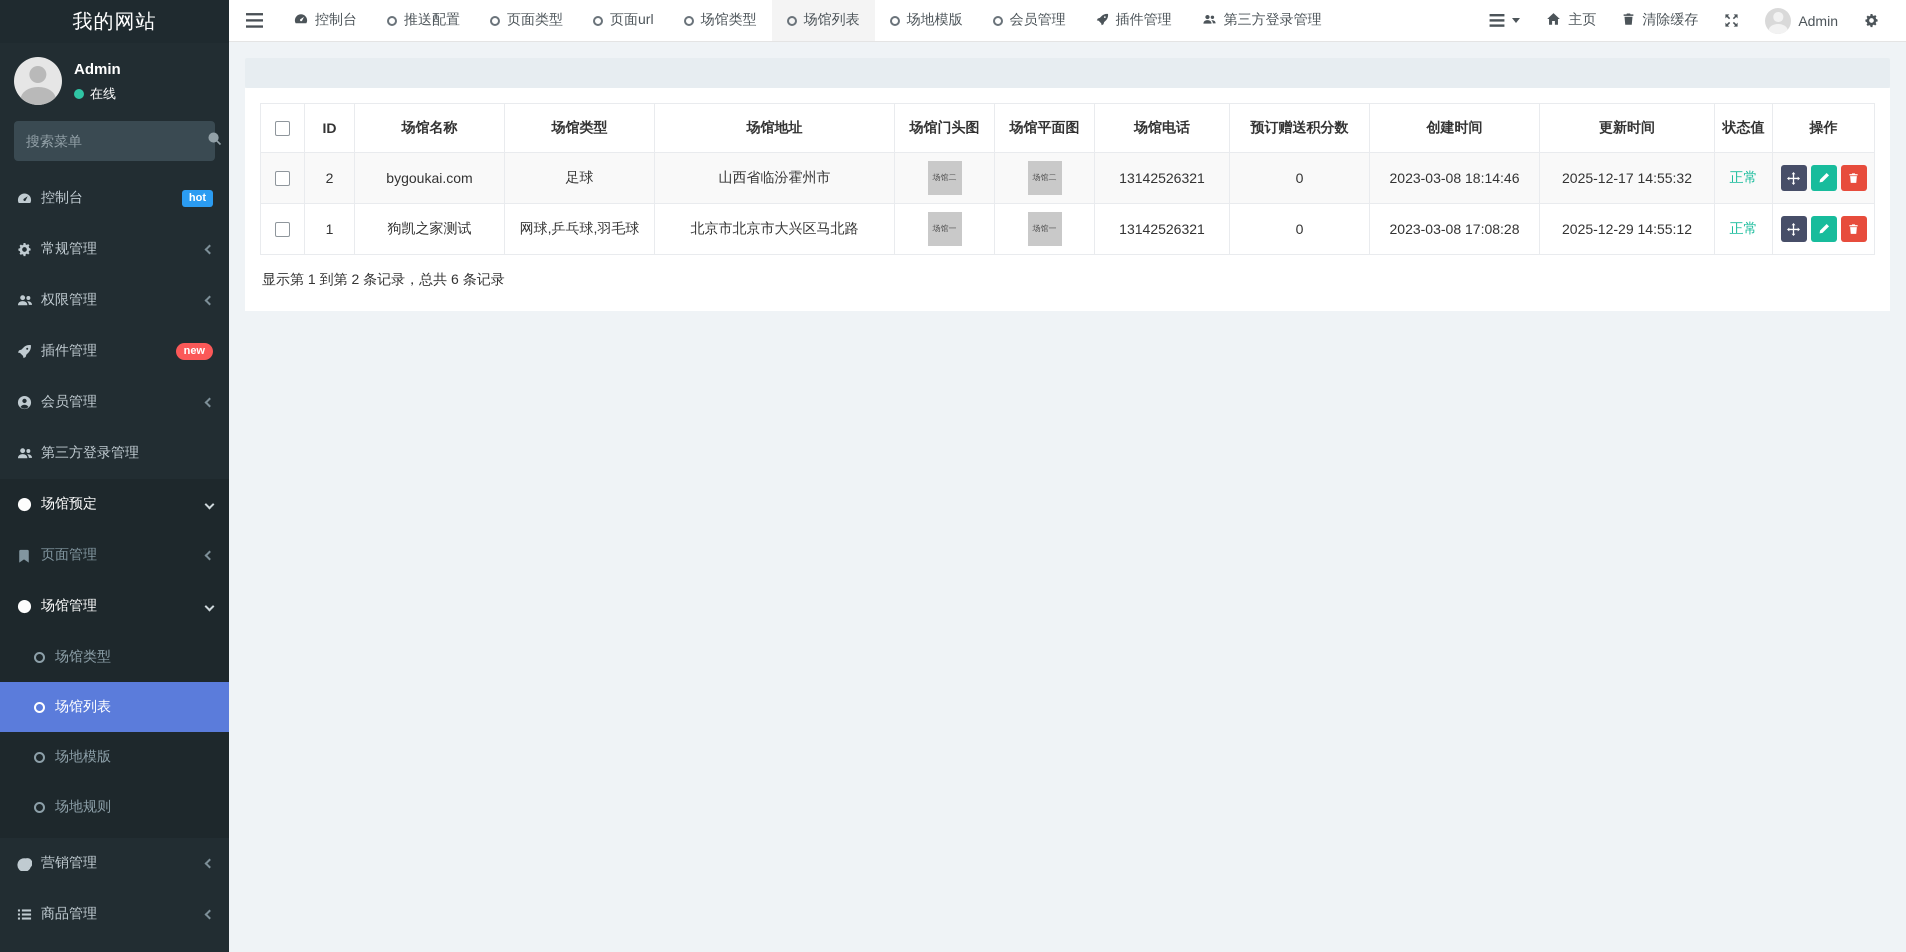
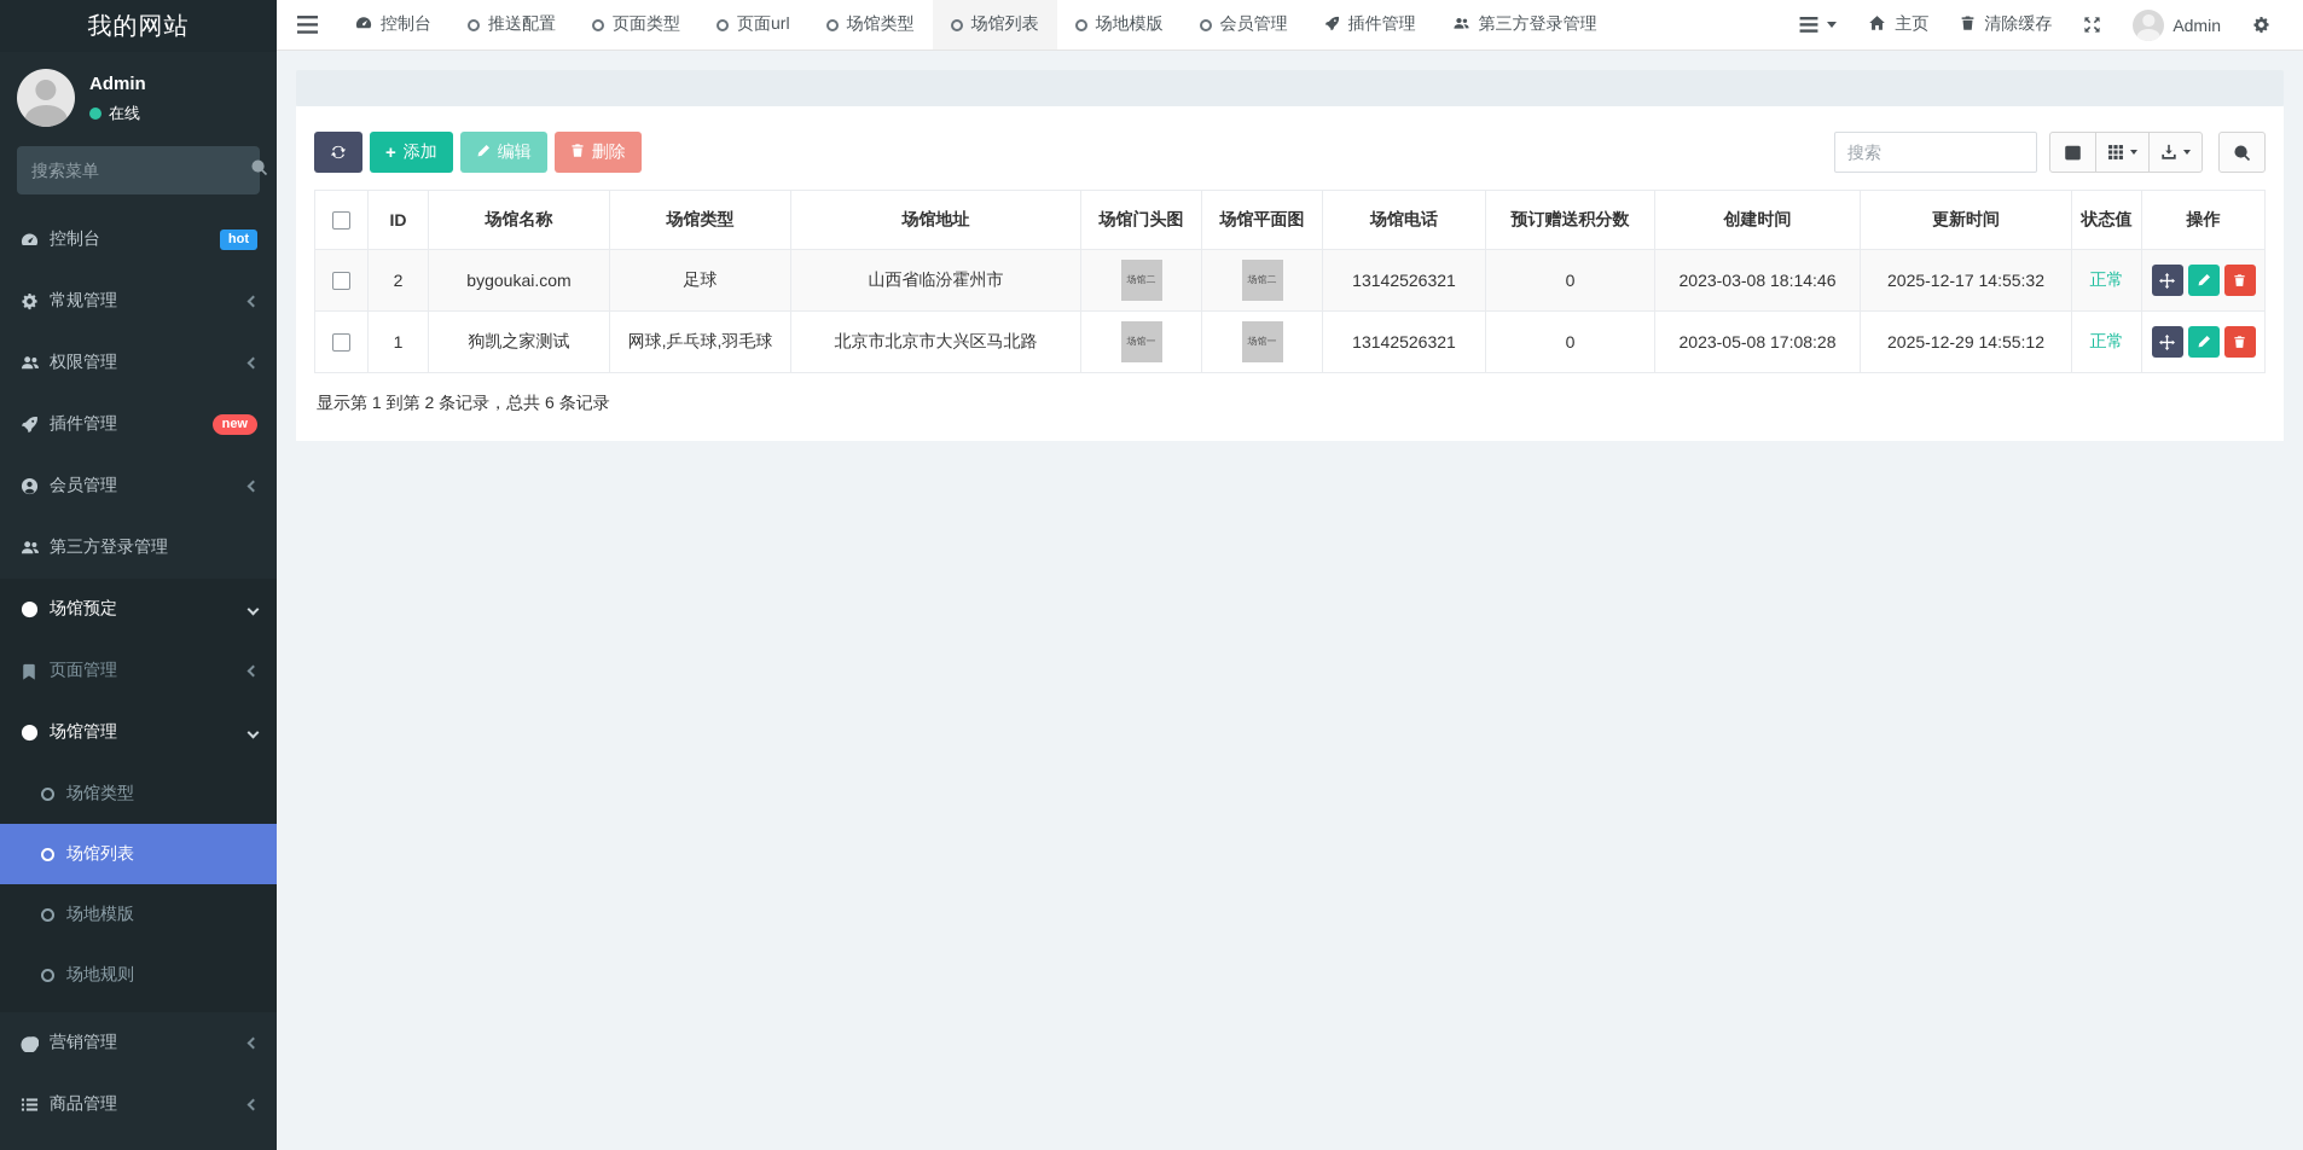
  我的网站
  Admin
  在线
  搜索菜单
  控制台
  hot
  常规管理
  权限管理
  插件管理
  new
  会员管理
  第三方登录管理
  场馆预定
  页面管理
  场馆管理
  场馆类型
  场馆列表
  场地模版
  场地规则
  营销管理
  商品管理
  控制台
  推送配置
  页面类型
  页面url
  场馆类型
  场馆列表
  场地模版
  会员管理
  插件管理
  第三方登录管理
  主页
  清除缓存
  Admin
+ +
+ 添加
+ 编辑
+ 删除
+ 搜索
  	ID	场馆名称	场馆类型	场馆地址	场馆门头图	场馆平面图	场馆电话	预订赠送积分数	创建时间	更新时间	状态值	操作
  	2	bygoukai.com	足球	山西省临汾霍州市	场馆二	场馆二	13142526321	0	2023-03-08 18:14:46	2025-12-17 14:55:32	正常
- 	1	狗凯之家测试	网球,乒乓球,羽毛球	北京市北京市大兴区马北路	场馆一	场馆一	13142526321	0	2023-03-08 17:08:28	2025-12-29 14:55:12	正常
+ 	1	狗凯之家测试	网球,乒乓球,羽毛球	北京市北京市大兴区马北路	场馆一	场馆一	13142526321	0	2023-05-08 17:08:28	2025-12-29 14:55:12	正常
  显示第 1 到第 2 条记录，总共 6 条记录
